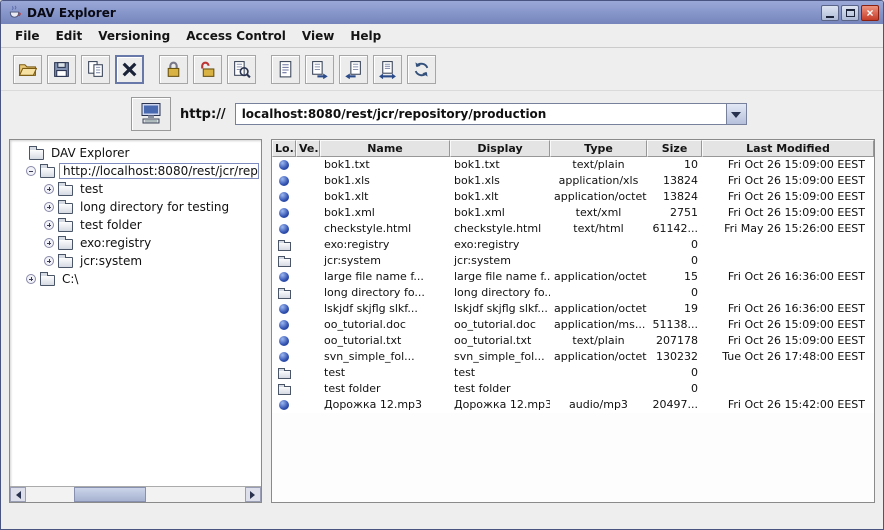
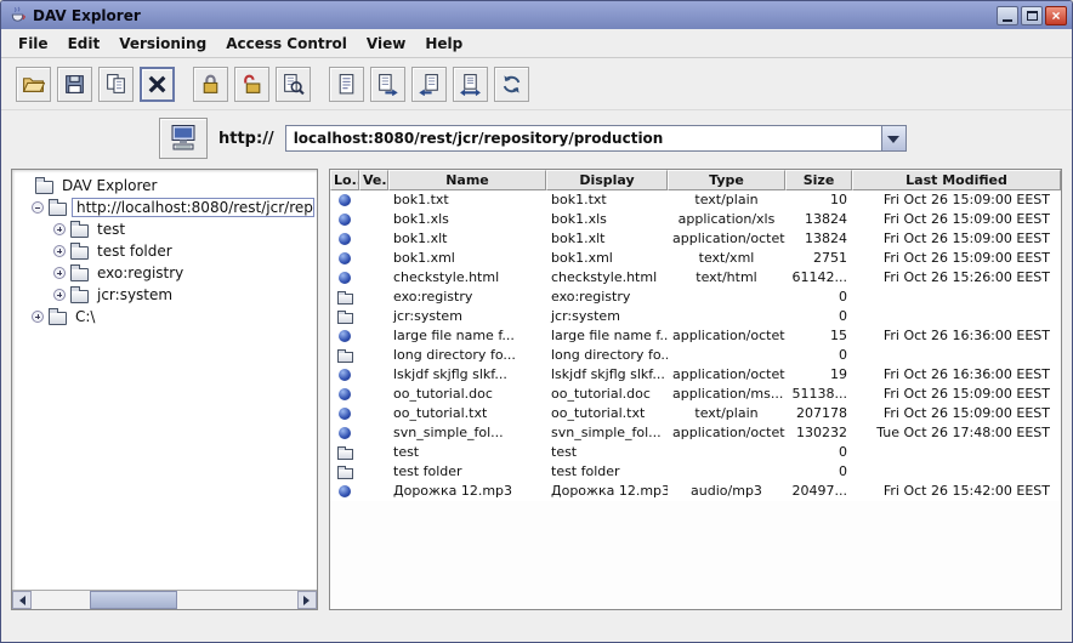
  DAV Explorer
  ×
  File
  Edit
  Versioning
  Access Control
  View
  Help
  http://
  localhost:8080/rest/jcr/repository/production
  DAV Explorer
  http://localhost:8080/rest/jcr/rep
  test
- long directory for testing
  test folder
  exo:registry
  jcr:system
  C:\
  Name
  Display
  Type
  Size
  Last Modified
  bok1.txt
  bok1.txt
  text/plain
  10
  Fri Oct 26 15:09:00 EEST
  bok1.xls
  bok1.xls
  application/xls
  13824
  Fri Oct 26 15:09:00 EEST
  bok1.xlt
  bok1.xlt
  application/octet
  13824
  Fri Oct 26 15:09:00 EEST
  bok1.xml
  bok1.xml
  text/xml
  2751
  Fri Oct 26 15:09:00 EEST
  checkstyle.html
  checkstyle.html
  text/html
  61142...
- Fri May 26 15:26:00 EEST
+ Fri Oct 26 15:26:00 EEST
  exo:registry
  exo:registry
  0
  jcr:system
  jcr:system
  0
  large file name f...
  large file name f..
  application/octet
  15
  Fri Oct 26 16:36:00 EEST
  long directory fo...
  long directory fo..
  0
  lskjdf skjflg slkf...
  lskjdf skjflg slkf...
  application/octet
  19
  Fri Oct 26 16:36:00 EEST
  oo_tutorial.doc
  oo_tutorial.doc
  application/ms...
  51138...
  Fri Oct 26 15:09:00 EEST
  oo_tutorial.txt
  oo_tutorial.txt
  text/plain
  207178
  Fri Oct 26 15:09:00 EEST
  svn_simple_fol...
  svn_simple_fol...
  application/octet
  130232
  Tue Oct 26 17:48:00 EEST
  test
  test
  0
  test folder
  test folder
  0
  Дорожка 12.mp3
  Дорожка 12.mp3
  audio/mp3
  20497...
  Fri Oct 26 15:42:00 EEST
